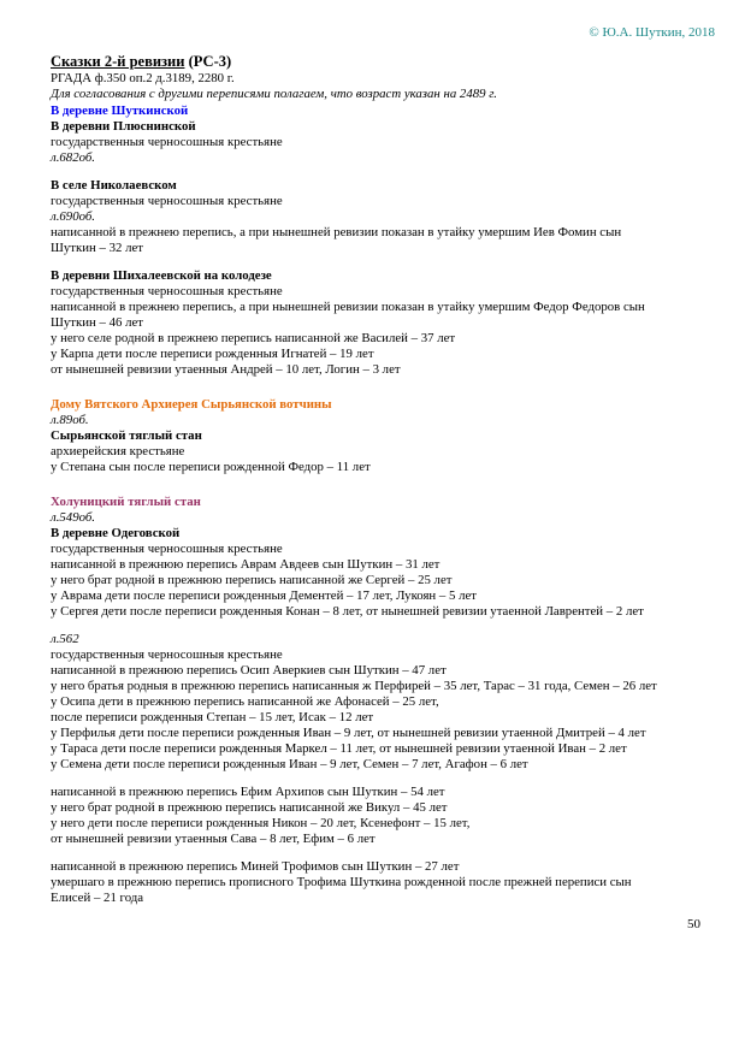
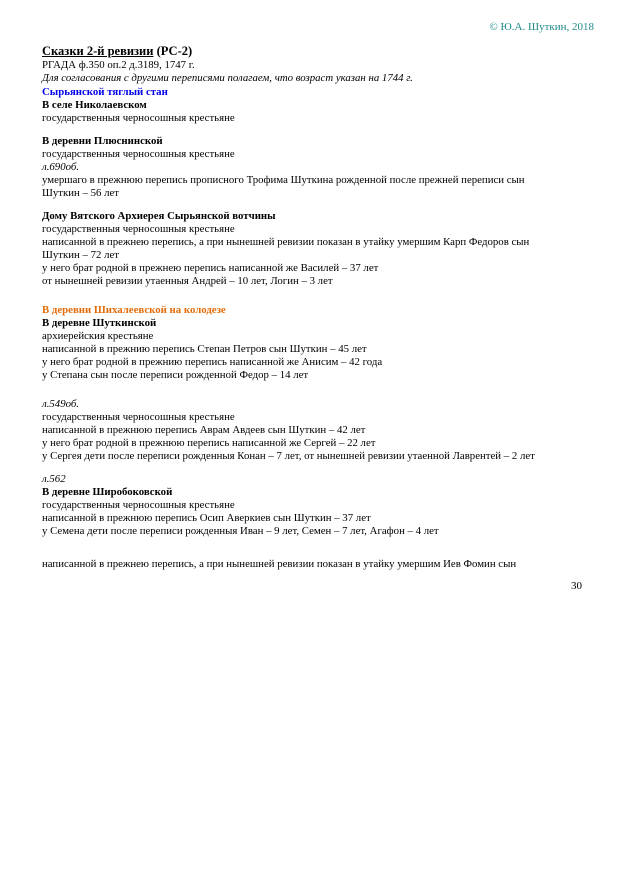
  © Ю.А. Шуткин, 2018
- Сказки 2-й ревизии (РС-3)
+ Сказки 2-й ревизии (РС-2)
- РГАДА ф.350 оп.2 д.3189, 2280 г.
+ РГАДА ф.350 оп.2 д.3189, 1747 г.
- Для согласования с другими переписями полагаем, что возраст указан на 2489 г.
+ Для согласования с другими переписями полагаем, что возраст указан на 1744 г.
- В деревне Шуткинской
+ Сырьянской тяглый стан
- В деревни Плюснинской
+ В селе Николаевском
  государственныя черносошныя крестьяне
- л.682об.
- В селе Николаевском
+ В деревни Плюснинской
  государственныя черносошныя крестьяне
  л.690об.
- написанной в прежнею перепись, а при нынешней ревизии показан в утайку умершим Иев Фомин сын
+ умершаго в прежнюю перепись прописного Трофима Шуткина рожденной после прежней переписи сын
- Шуткин – 32 лет
+ Шуткин – 56 лет
- В деревни Шихалеевской на колодезе
+ Дому Вятского Архиерея Сырьянской вотчины
  государственныя черносошныя крестьяне
- написанной в прежнею перепись, а при нынешней ревизии показан в утайку умершим Федор Федоров сын
+ написанной в прежнею перепись, а при нынешней ревизии показан в утайку умершим Карп Федоров сын
- Шуткин – 46 лет
+ Шуткин – 72 лет
- у него селе родной в прежнею перепись написанной же Василей – 37 лет
+ у него брат родной в прежнею перепись написанной же Василей – 37 лет
- у Карпа дети после переписи рожденныя Игнатей – 19 лет
  от нынешней ревизии утаенныя Андрей – 10 лет, Логин – 3 лет
- Дому Вятского Архиерея Сырьянской вотчины
+ В деревни Шихалеевской на колодезе
- л.89об.
- Сырьянской тяглый стан
+ В деревне Шуткинской
  архиерейския крестьяне
+ написанной в прежнию перепись Степан Петров сын Шуткин – 45 лет
+ у него брат родной в прежнию перепись написанной же Анисим – 42 года
- у Степана сын после переписи рожденной Федор – 11 лет
+ у Степана сын после переписи рожденной Федор – 14 лет
- Холуницкий тяглый стан
  л.549об.
- В деревне Одеговской
  государственныя черносошныя крестьяне
- написанной в прежнюю перепись Аврам Авдеев сын Шуткин – 31 лет
+ написанной в прежнюю перепись Аврам Авдеев сын Шуткин – 42 лет
- у него брат родной в прежнюю перепись написанной же Сергей – 25 лет
+ у него брат родной в прежнюю перепись написанной же Сергей – 22 лет
- у Аврама дети после переписи рожденныя Дементей – 17 лет, Лукоян – 5 лет
- у Сергея дети после переписи рожденныя Конан – 8 лет, от нынешней ревизии утаенной Лаврентей – 2 лет
+ у Сергея дети после переписи рожденныя Конан – 7 лет, от нынешней ревизии утаенной Лаврентей – 2 лет
  л.562
+ В деревне Широбоковской
  государственныя черносошныя крестьяне
- написанной в прежнюю перепись Осип Аверкиев сын Шуткин – 47 лет
+ написанной в прежнюю перепись Осип Аверкиев сын Шуткин – 37 лет
- у него братья родныя в прежнюю перепись написанныя ж Перфирей – 35 лет, Тарас – 31 года, Семен – 26 лет
- у Осипа дети в прежнюю перепись написанной же Афонасей – 25 лет,
- после переписи рожденныя Степан – 15 лет, Исак – 12 лет
- у Перфилья дети после переписи рожденныя Иван – 9 лет, от нынешней ревизии утаенной Дмитрей – 4 лет
- у Тараса дети после переписи рожденныя Маркел – 11 лет, от нынешней ревизии утаенной Иван – 2 лет
- у Семена дети после переписи рожденныя Иван – 9 лет, Семен – 7 лет, Агафон – 6 лет
+ у Семена дети после переписи рожденныя Иван – 9 лет, Семен – 7 лет, Агафон – 4 лет
- написанной в прежнюю перепись Ефим Архипов сын Шуткин – 54 лет
- у него брат родной в прежнюю перепись написанной же Викул – 45 лет
- у него дети после переписи рожденныя Никон – 20 лет, Ксенефонт – 15 лет,
- от нынешней ревизии утаенныя Сава – 8 лет, Ефим – 6 лет
- написанной в прежнюю перепись Миней Трофимов сын Шуткин – 27 лет
- умершаго в прежнюю перепись прописного Трофима Шуткина рожденной после прежней переписи сын
+ написанной в прежнею перепись, а при нынешней ревизии показан в утайку умершим Иев Фомин сын
- Елисей – 21 года
- 50
+ 30
